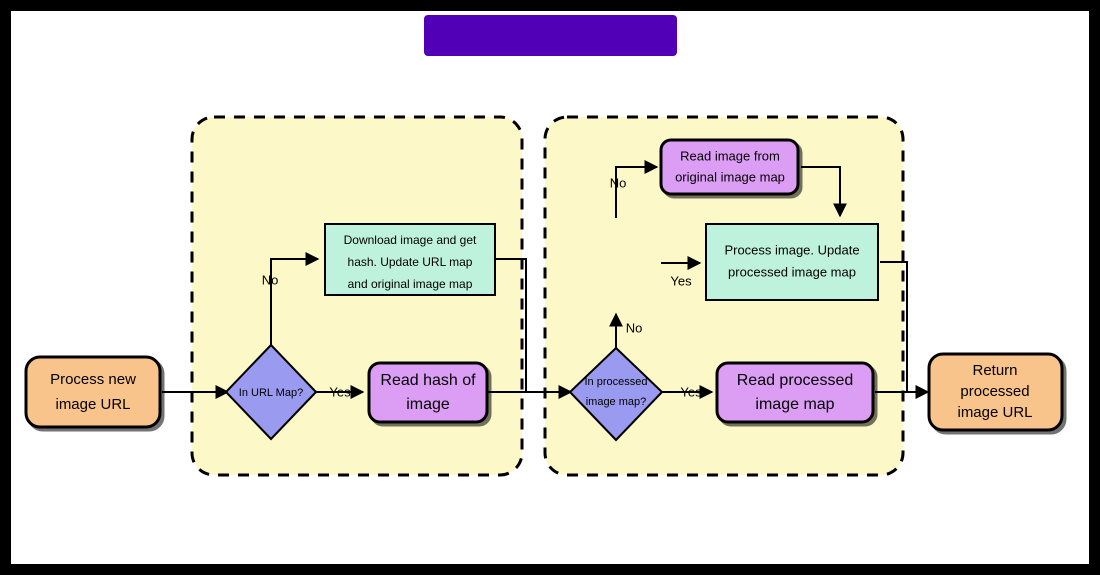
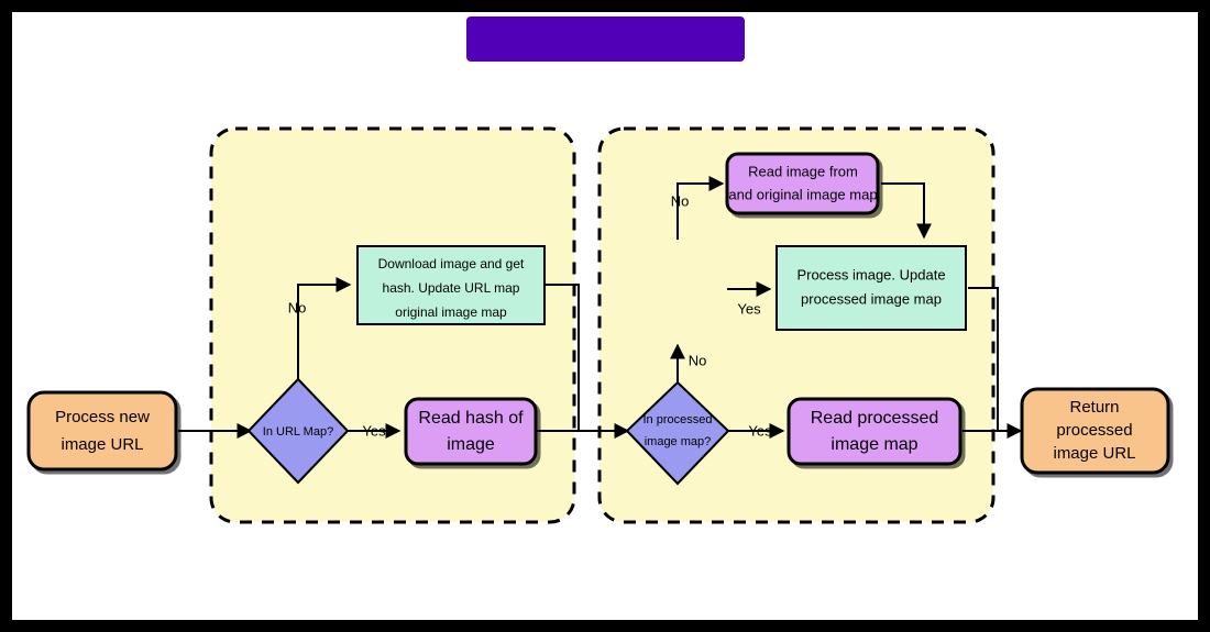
  Process new
  image URL
  In URL Map?
  Download image and get
  hash. Update URL map
- and original image map
+ original image map
  Read hash of
  image
  In processed
  image map?
  Read image from
- original image map
+ and original image map
  Process image. Update
  processed image map
  Read processed
  image map
  Return
  processed
  image URL
  No
  Yes
  No
  Yes
  No
  Yes
